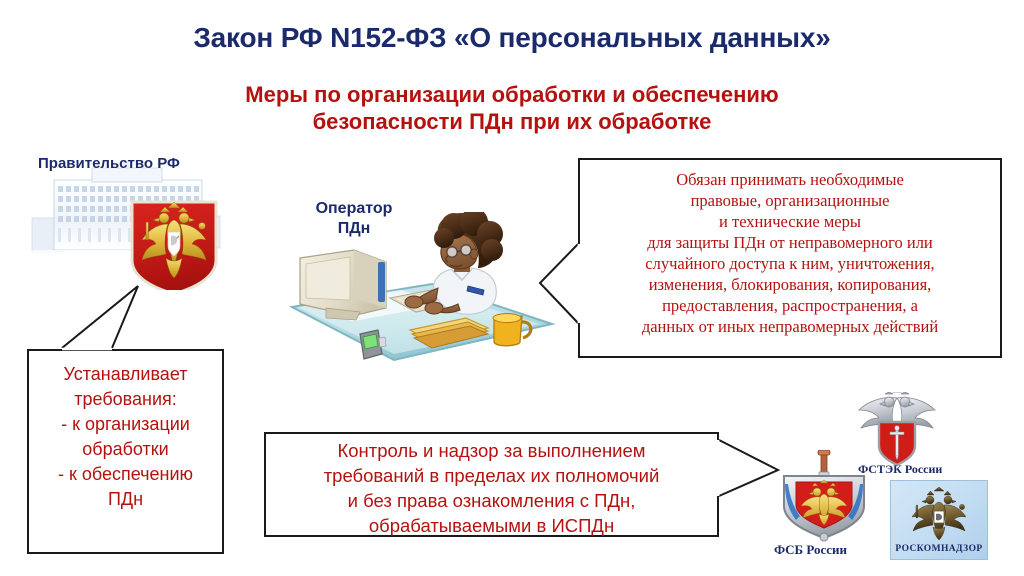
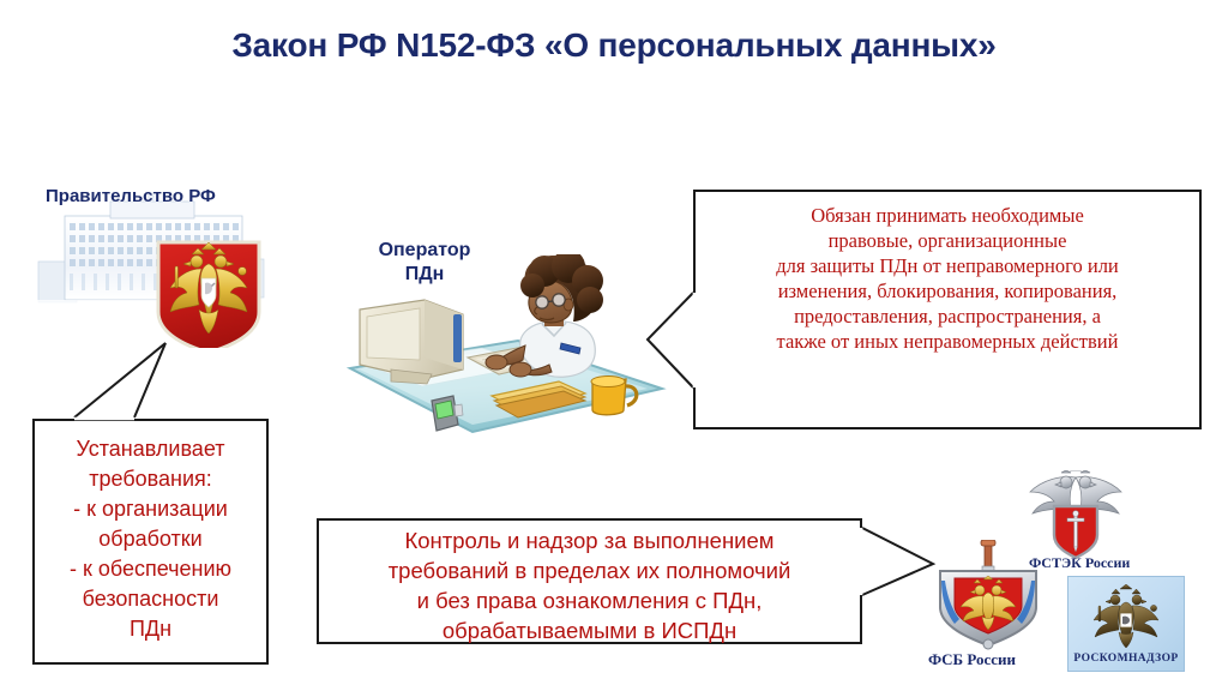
  Закон РФ N152-ФЗ «О персональных данных»
- Меры по организации обработки и обеспечению
- безопасности ПДн при их обработке
  Правительство РФ
  Оператор
  ПДн
  Обязан принимать необходимые
  правовые, организационные
- и технические меры
  для защиты ПДн от неправомерного или
- случайного доступа к ним, уничтожения,
  изменения, блокирования, копирования,
  предоставления, распространения, а
- данных от иных неправомерных действий
+ также от иных неправомерных действий
  Устанавливает
  требования:
  - к организации
  обработки
  - к обеспечению
+ безопасности
  ПДн
  Контроль и надзор за выполнением
  требований в пределах их полномочий
  и без права ознакомления с ПДн,
  обрабатываемыми в ИСПДн
  ФСТЭК России
  ФСБ России
  РОСКОМНАДЗОР
